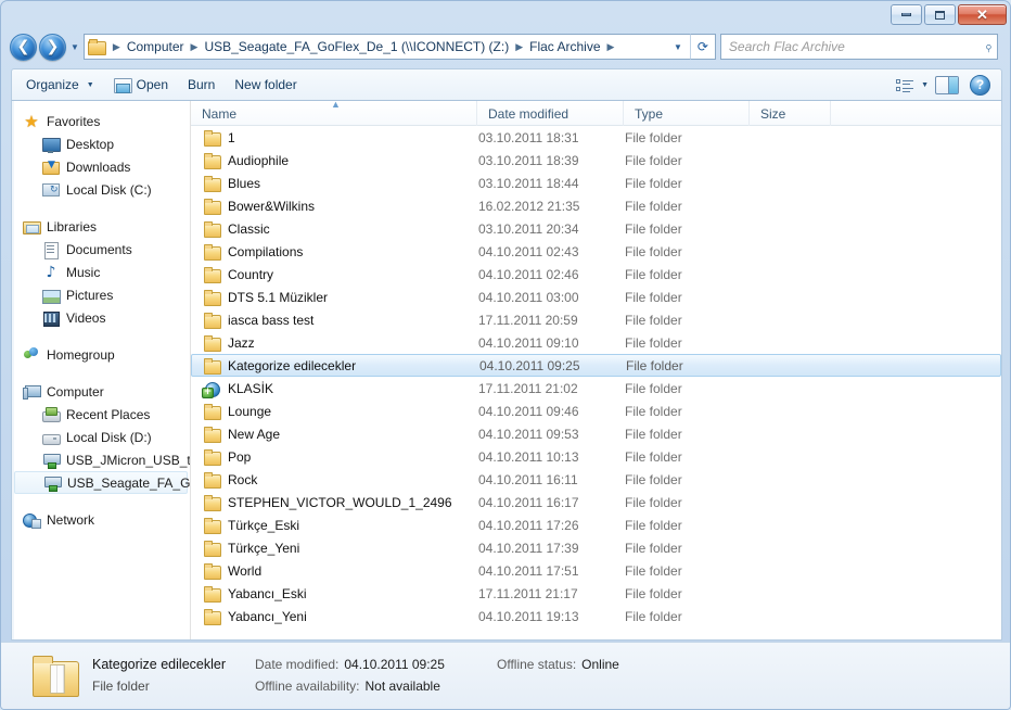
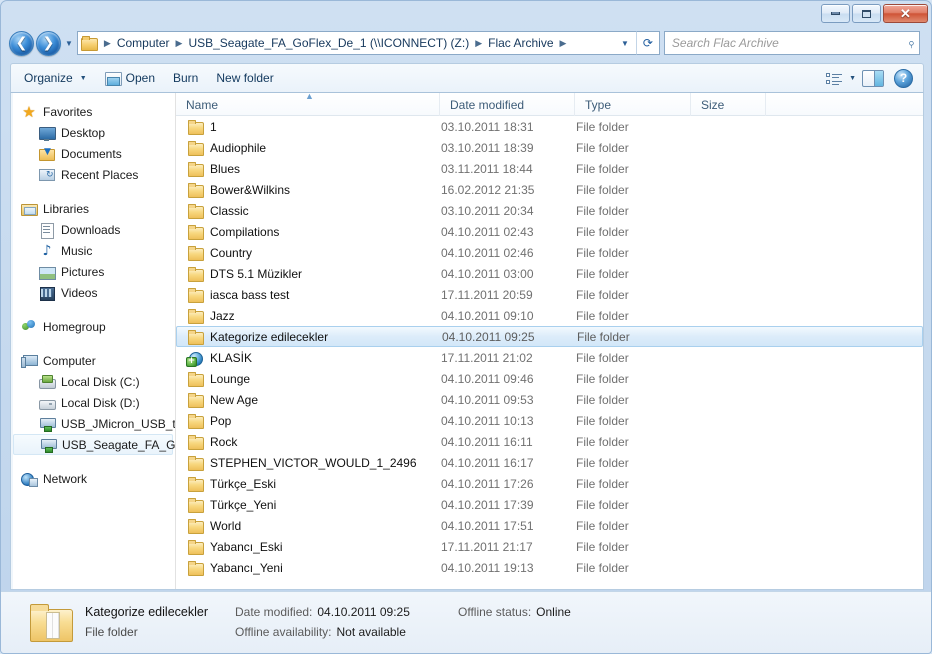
  ✕
  ❮
  ❯
  ▼
  ▶
  Computer
  ▶
  USB_Seagate_FA_GoFlex_De_1 (\\ICONNECT) (Z:)
  ▶
  Flac Archive
  ▶
  ▼
  ⟳
  Search Flac Archive
  Organize
  Open
  Burn
  New folder
  ?
  ★
  Favorites
  Desktop
- Downloads
+ Documents
- Local Disk (C:)
+ Recent Places
  Libraries
- Documents
+ Downloads
  ♪
  Music
  Pictures
  Videos
  Homegroup
  Computer
- Recent Places
+ Local Disk (C:)
  Local Disk (D:)
  USB_JMicron_USB_t
  USB_Seagate_FA_G
  Network
  Name
  ▲
  Date modified
  Type
  Size
  1
  03.10.2011 18:31
  File folder
  Audiophile
  03.10.2011 18:39
  File folder
  Blues
- 03.10.2011 18:44
+ 03.11.2011 18:44
  File folder
  Bower&Wilkins
  16.02.2012 21:35
  File folder
  Classic
  03.10.2011 20:34
  File folder
  Compilations
  04.10.2011 02:43
  File folder
  Country
  04.10.2011 02:46
  File folder
  DTS 5.1 Müzikler
  04.10.2011 03:00
  File folder
  iasca bass test
  17.11.2011 20:59
  File folder
  Jazz
  04.10.2011 09:10
  File folder
  Kategorize edilecekler
  04.10.2011 09:25
  File folder
  +
  KLASİK
  17.11.2011 21:02
  File folder
  Lounge
  04.10.2011 09:46
  File folder
  New Age
  04.10.2011 09:53
  File folder
  Pop
  04.10.2011 10:13
  File folder
  Rock
  04.10.2011 16:11
  File folder
  STEPHEN_VICTOR_WOULD_1_2496
  04.10.2011 16:17
  File folder
  Türkçe_Eski
  04.10.2011 17:26
  File folder
  Türkçe_Yeni
  04.10.2011 17:39
  File folder
  World
  04.10.2011 17:51
  File folder
  Yabancı_Eski
  17.11.2011 21:17
  File folder
  Yabancı_Yeni
  04.10.2011 19:13
  File folder
  Kategorize edilecekler
  File folder
  Date modified:
  04.10.2011 09:25
  Offline availability:
  Not available
  Offline status:
  Online
